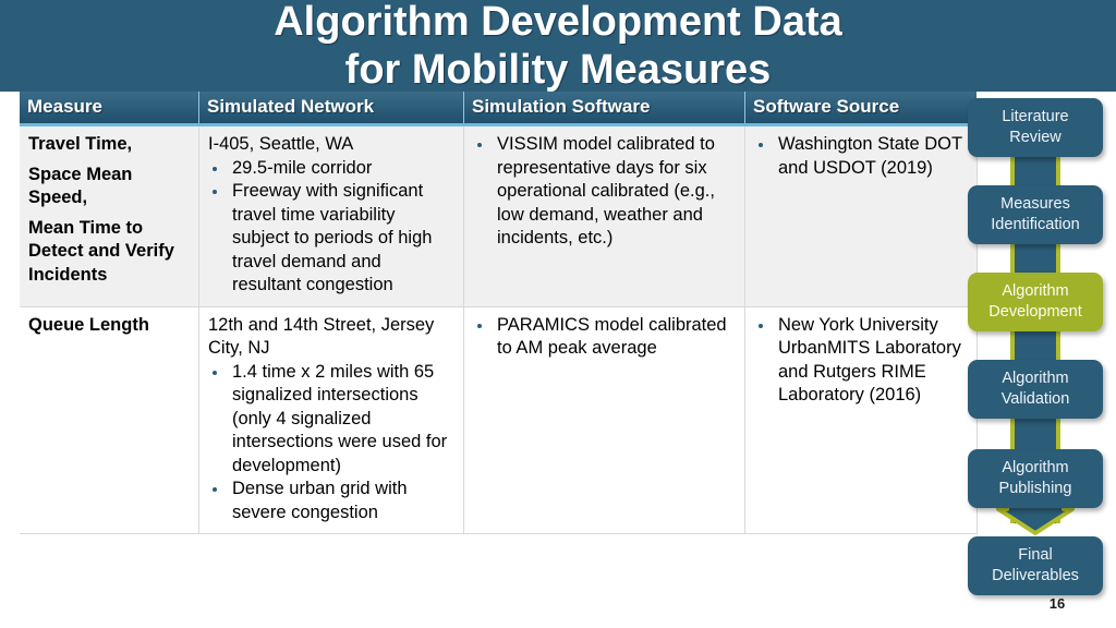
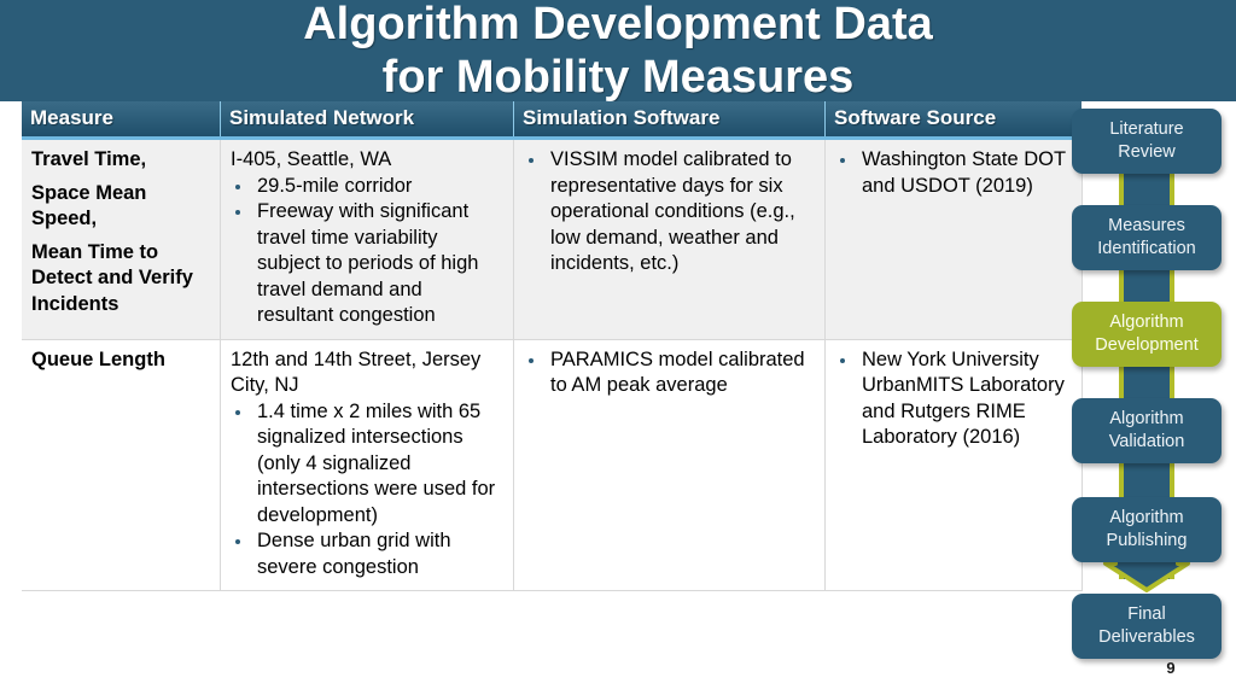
  Algorithm Development Data
  for Mobility Measures
  Measure	Simulated Network	Simulation Software	Software Source
- Travel Time, Space Mean Speed, Mean Time to Detect and Verify Incidents	I-405, Seattle, WA 29.5-mile corridor Freeway with significant travel time variability subject to periods of high travel demand and resultant congestion	VISSIM model calibrated to representative days for six operational calibrated (e.g., low demand, weather and incidents, etc.)	Washington State DOT and USDOT (2019)
+ Travel Time, Space Mean Speed, Mean Time to Detect and Verify Incidents	I-405, Seattle, WA 29.5-mile corridor Freeway with significant travel time variability subject to periods of high travel demand and resultant congestion	VISSIM model calibrated to representative days for six operational conditions (e.g., low demand, weather and incidents, etc.)	Washington State DOT and USDOT (2019)
  Queue Length	12th and 14th Street, Jersey City, NJ 1.4 time x 2 miles with 65 signalized intersections (only 4 signalized intersections were used for development) Dense urban grid with severe congestion	PARAMICS model calibrated to AM peak average	New York University UrbanMITS Laboratory and Rutgers RIME Laboratory (2016)
  Literature
  Review
  Measures
  Identification
  Algorithm
  Development
  Algorithm
  Validation
  Algorithm
  Publishing
  Final
  Deliverables
- 16
+ 9
